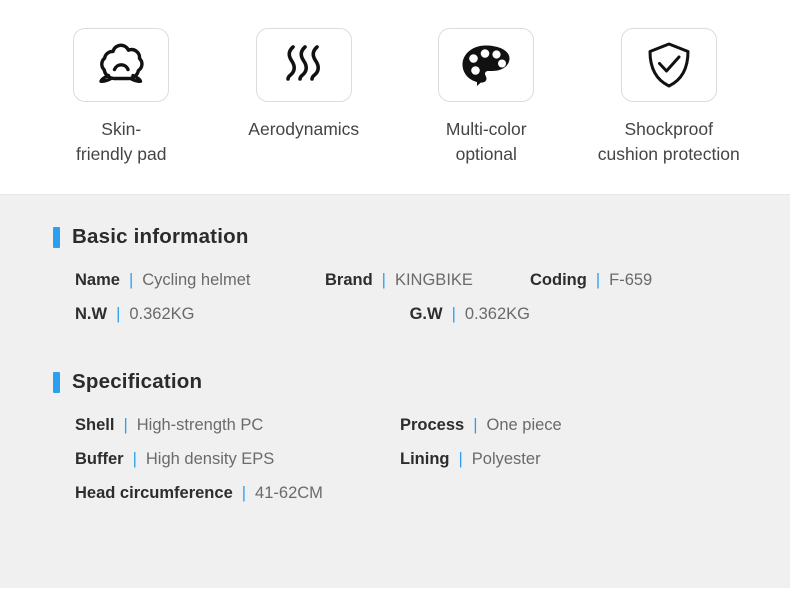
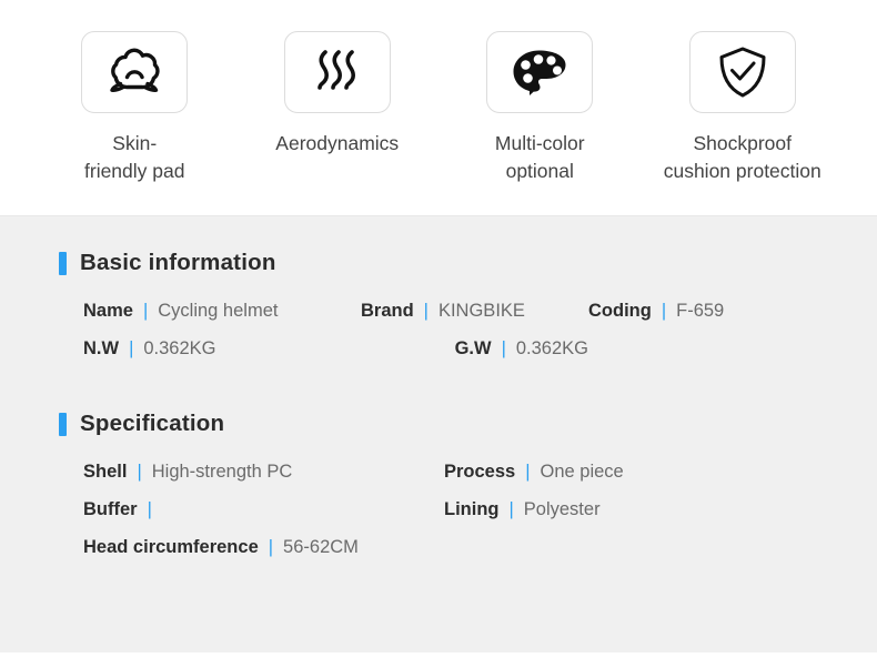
  Skin-
  friendly pad
  Aerodynamics
  Multi-color
  optional
  Shockproof
  cushion protection
  Basic information
  Name
  |
  Cycling helmet
  Brand
  |
  KINGBIKE
  Coding
  |
  F-659
  N.W
  |
  0.362KG
  G.W
  |
  0.362KG
  Specification
  Shell
  |
  High-strength PC
  Process
  |
  One piece
  Buffer
  |
- High density EPS
  Lining
  |
  Polyester
  Head circumference
  |
- 41-62CM
+ 56-62CM
